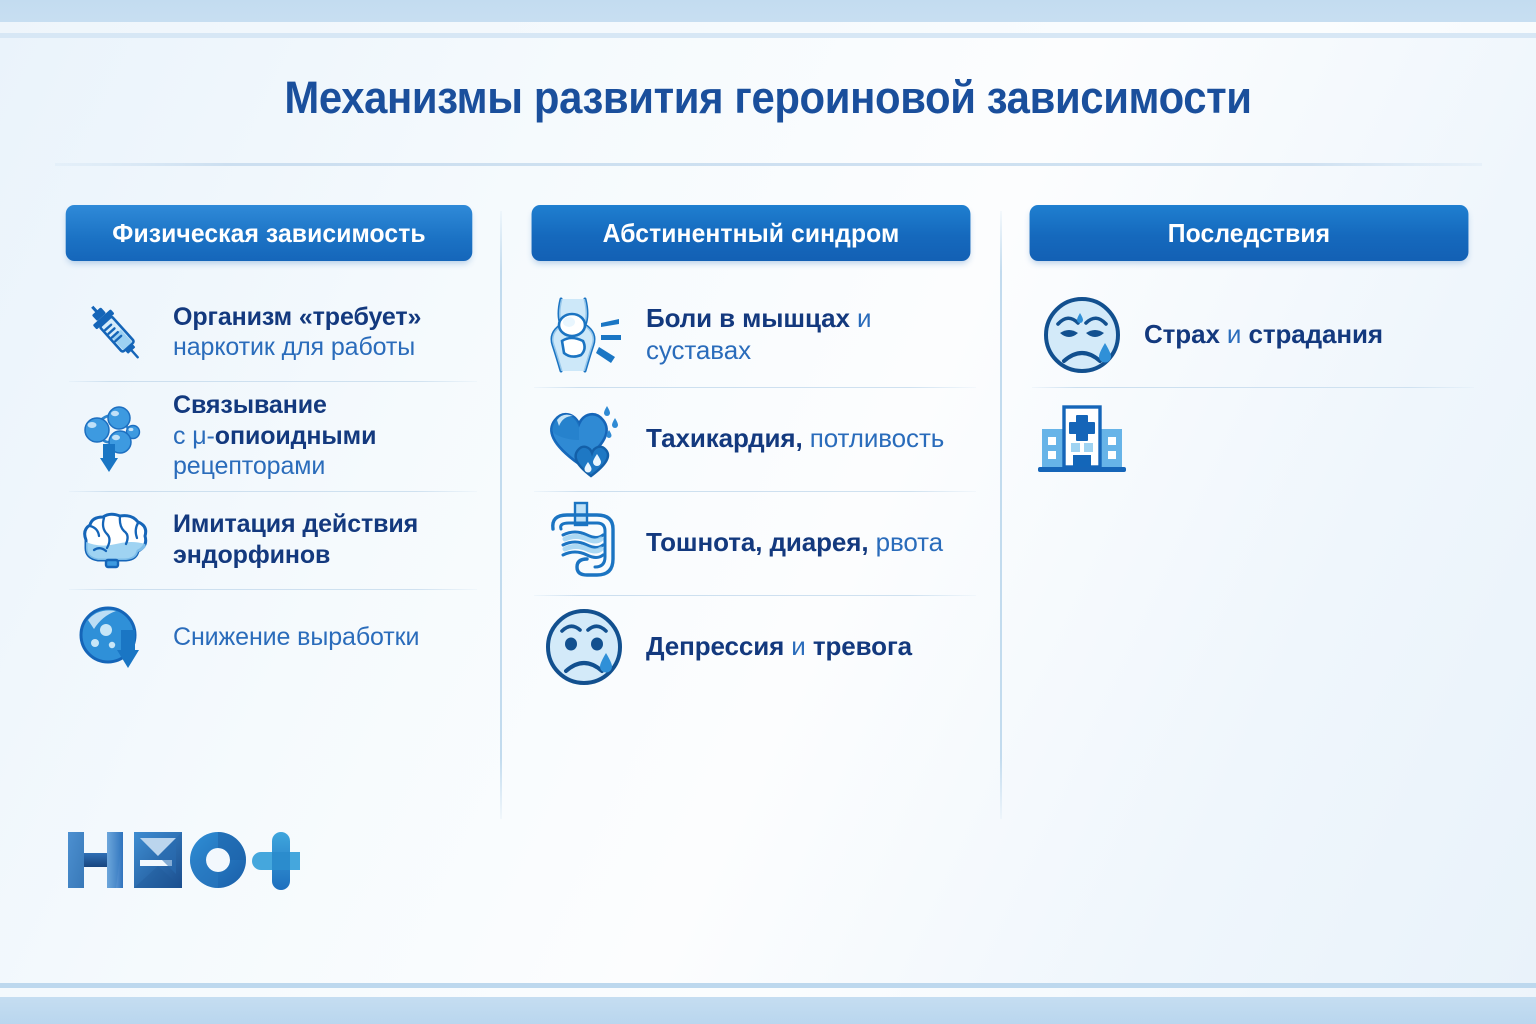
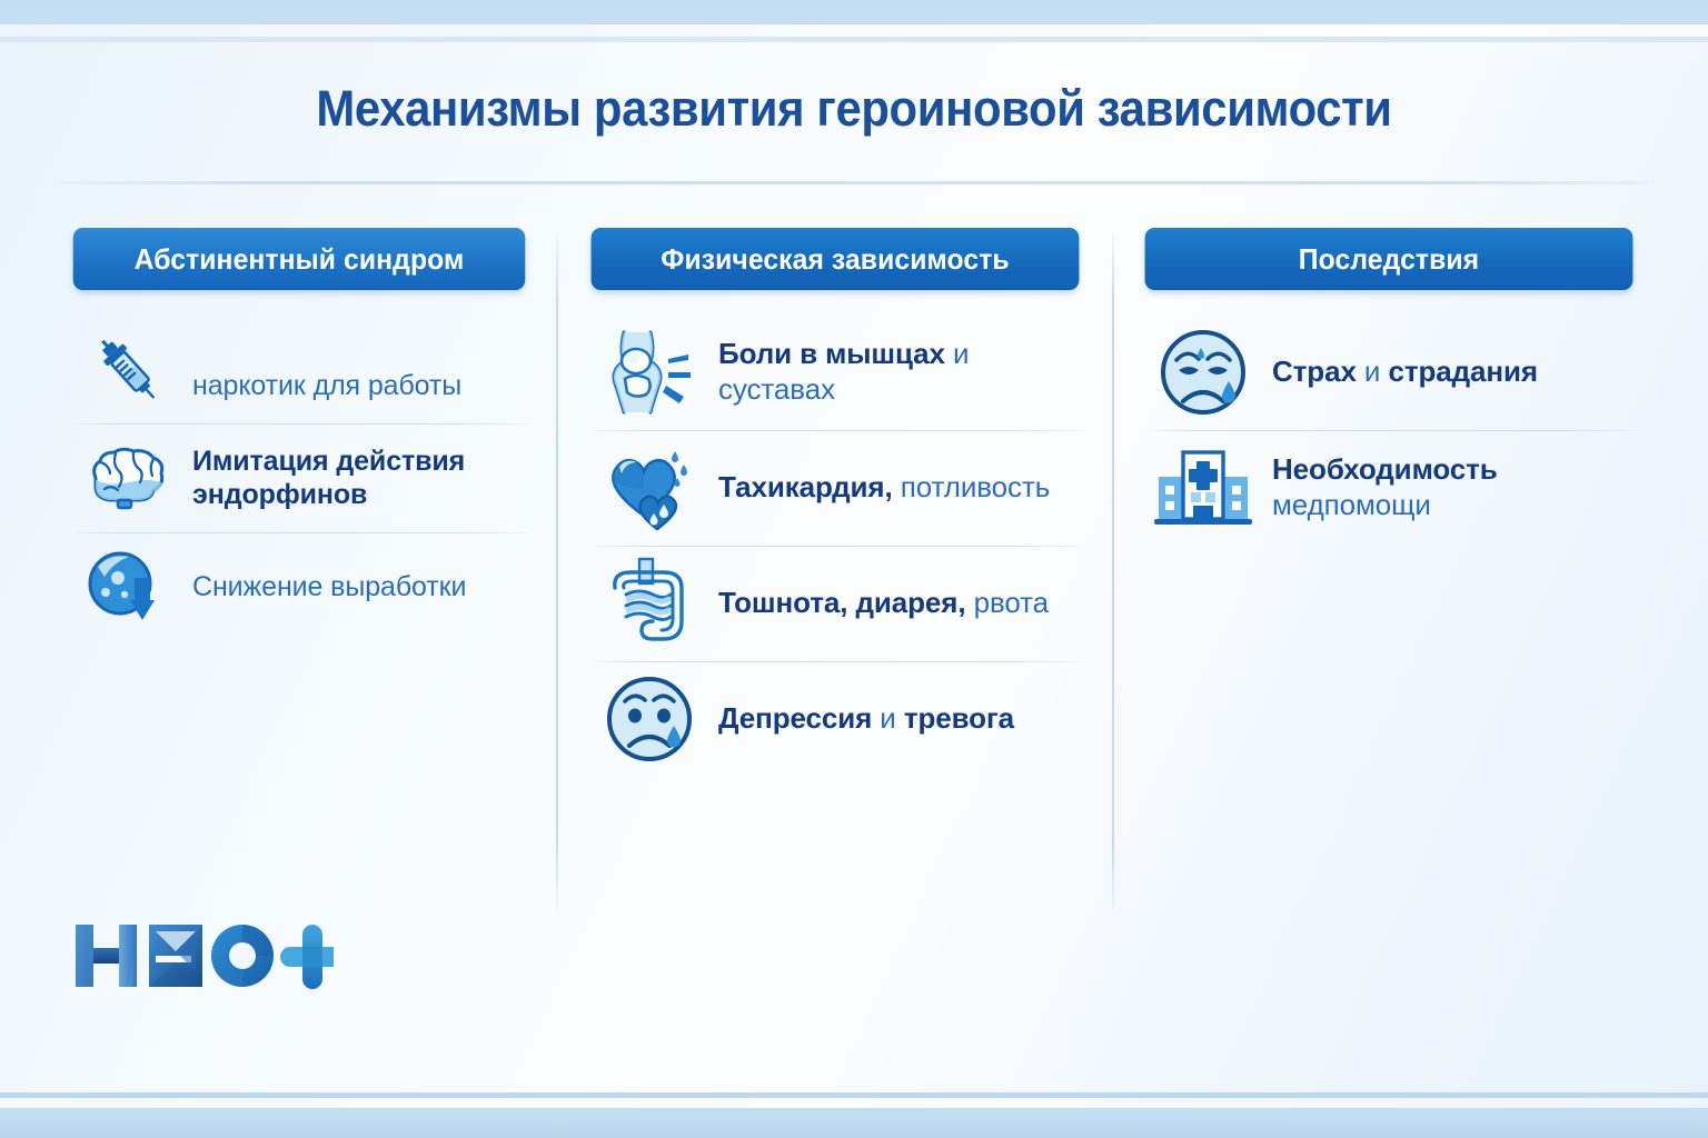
  Механизмы развития героиновой зависимости
- Физическая зависимость
+ Абстинентный синдром
- Организм «требует»
  наркотик для работы
- Связывание
- с μ-опиоидными
- рецепторами
  Имитация действия
  эндорфинов
  Снижение выработки
- Абстинентный синдром
+ Физическая зависимость
  Боли в мышцах и суставах
  Тахикардия, потливость
  Тошнота, диарея, рвота
  Депрессия и тревога
  Последствия
  Страх и страдания
+ Необходимость
+ медпомощи
